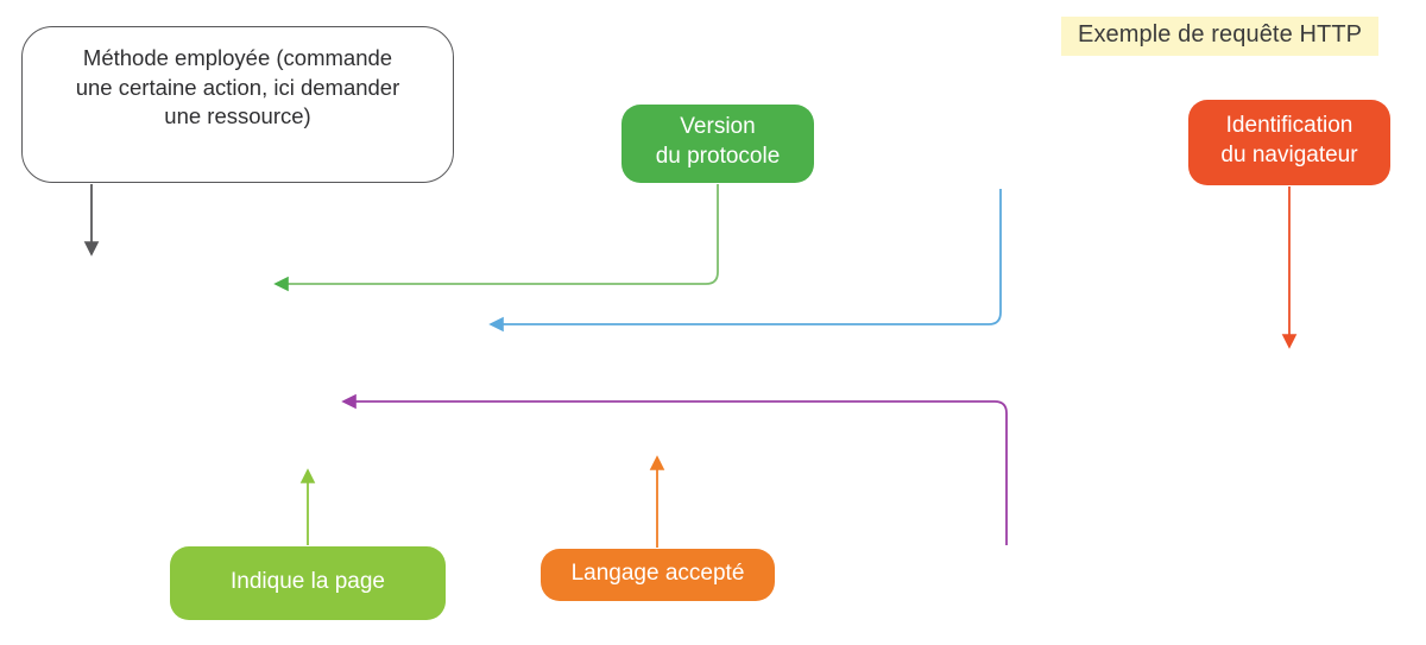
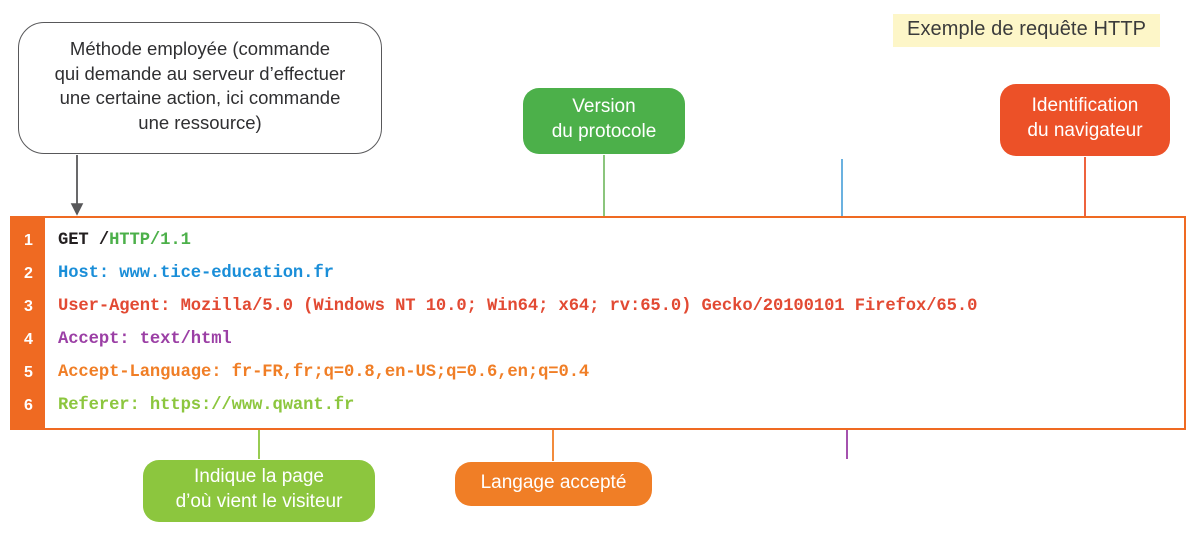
  Exemple de requête HTTP
  Méthode employée (commande
+ qui demande au serveur d’effectuer
- une certaine action, ici demander
+ une certaine action, ici commande
  une ressource)
  Version
  du protocole
  Identification
  du navigateur
+ 1
+ 2
+ 3
+ 4
+ 5
+ 6
+ GET /HTTP/1.1
+ Host: www.tice-education.fr
+ User-Agent: Mozilla/5.0 (Windows NT 10.0; Win64; x64; rv:65.0) Gecko/20100101 Firefox/65.0
+ Accept: text/html
+ Accept-Language: fr-FR,fr;q=0.8,en-US;q=0.6,en;q=0.4
+ Referer: https://www.qwant.fr
  Indique la page
+ d’où vient le visiteur
  Langage accepté
